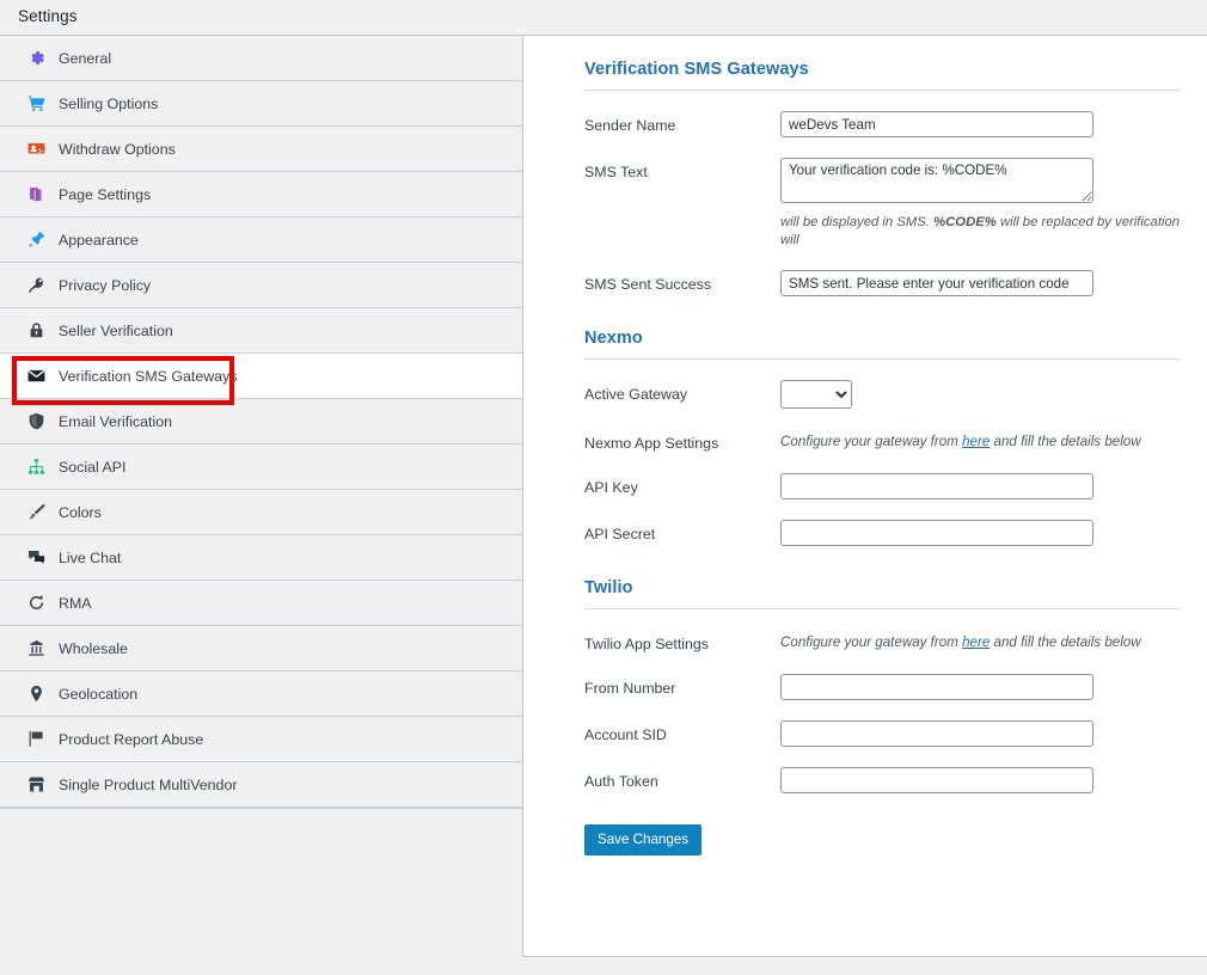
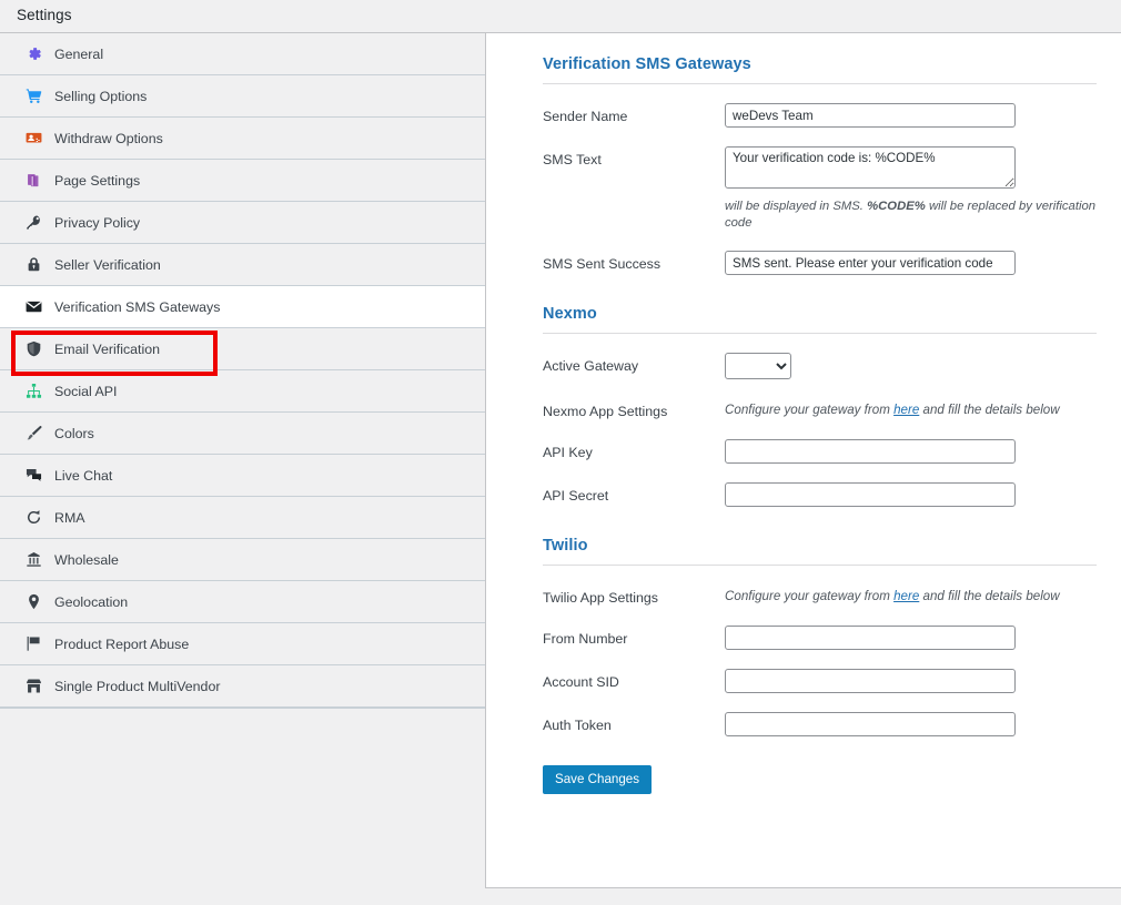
  Settings
  General
  Selling Options
  Withdraw Options
  Page Settings
- Appearance
  Privacy Policy
  Seller Verification
  Verification SMS Gateways
  Email Verification
  Social API
  Colors
  Live Chat
  RMA
  Wholesale
  Geolocation
  Product Report Abuse
  Single Product MultiVendor
  Verification SMS Gateways
  Sender Name
  weDevs Team
  SMS Text
  Your verification code is: %CODE%
- will be displayed in SMS. %CODE% will be replaced by verification will
+ will be displayed in SMS. %CODE% will be replaced by verification code
  SMS Sent Success
  SMS sent. Please enter your verification code
  Nexmo
  Active Gateway
  Nexmo App Settings
  Configure your gateway from here and fill the details below
  API Key
  API Secret
  Twilio
  Twilio App Settings
  Configure your gateway from here and fill the details below
  From Number
  Account SID
  Auth Token
  Save Changes
